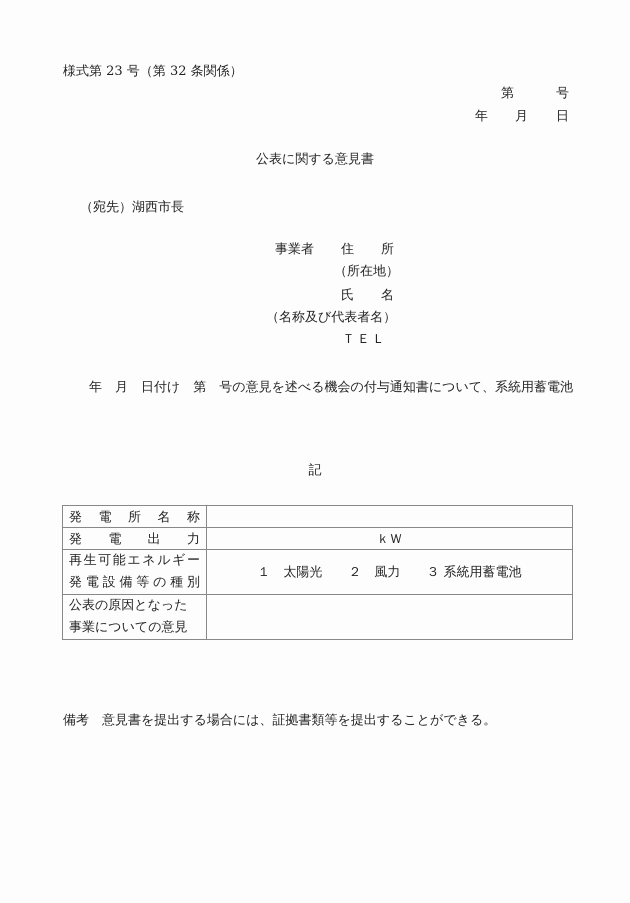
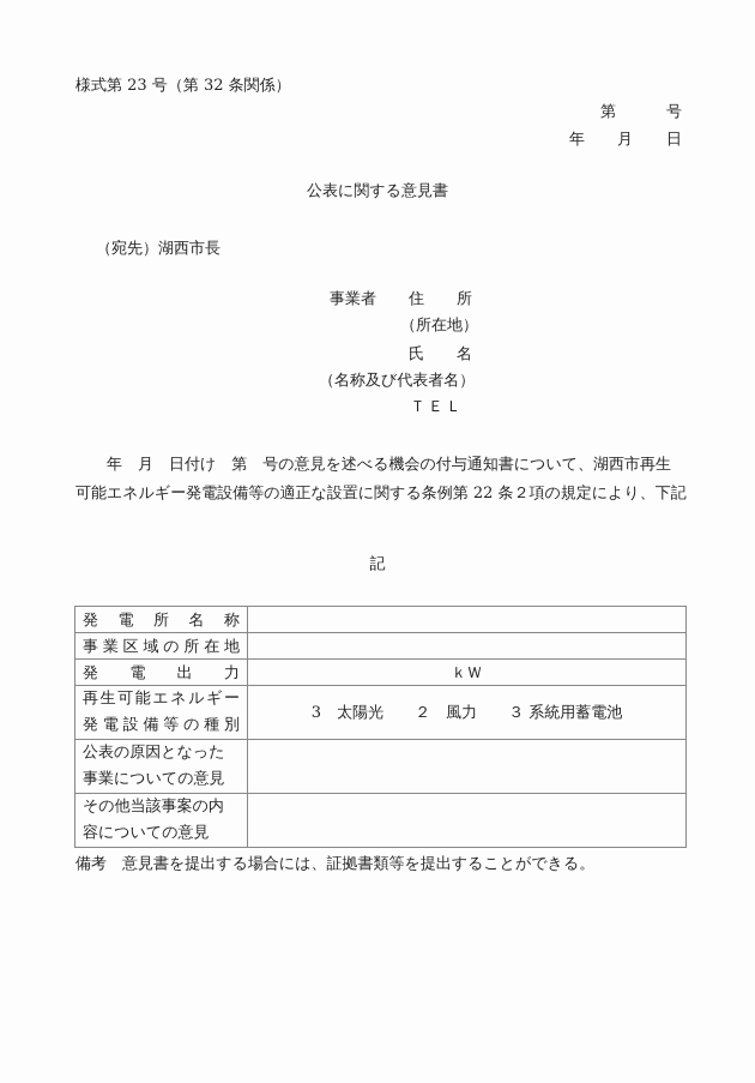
  様式第 23 号（第 32 条関係）
  第
  号
  年
  月
  日
  公表に関する意見書
  （宛先）湖西市長
  事業者
  住
  所
  （所在地）
  氏
  名
  （名称及び代表者名）
  ＴＥＬ
- 年 月 日付け 第 号の意見を述べる機会の付与通知書について、系統用蓄電池
+ 年 月 日付け 第 号の意見を述べる機会の付与通知書について、湖西市再生
+ 可能エネルギー発電設備等の適正な設置に関する条例第 22 条２項の規定により、下記
  記
  発 電 所 名 称
+ 事 業 区 域 の 所 在 地
  発 電 出 力	ｋＷ
- 再生可能エネルギー 発 電 設 備 等 の 種 別	１ 太陽光 ２ 風力 ３ 系統用蓄電池
+ 再生可能エネルギー 発 電 設 備 等 の 種 別	3 太陽光 ２ 風力 ３ 系統用蓄電池
  公表の原因となった 事業についての意見
+ その他当該事案の内 容についての意見
  備考 意見書を提出する場合には、証拠書類等を提出することができる。
